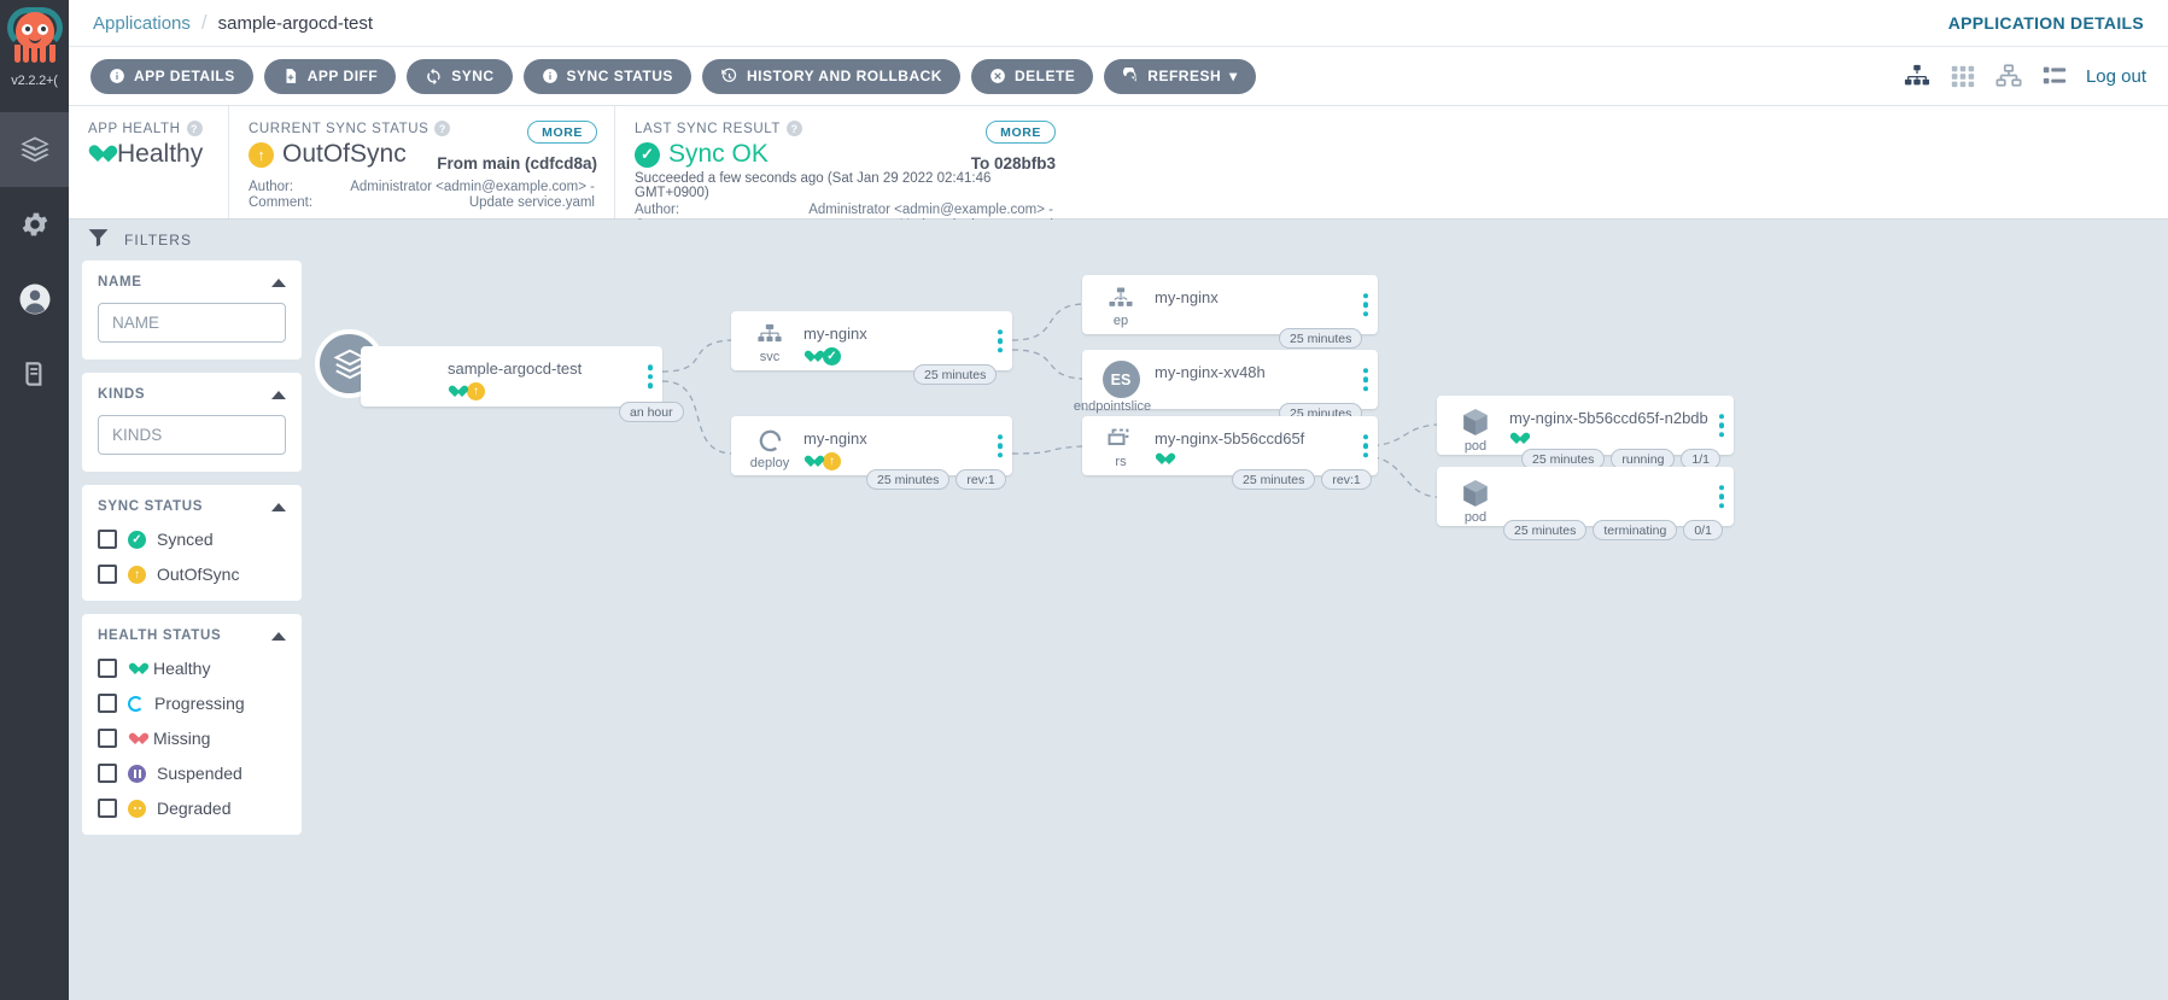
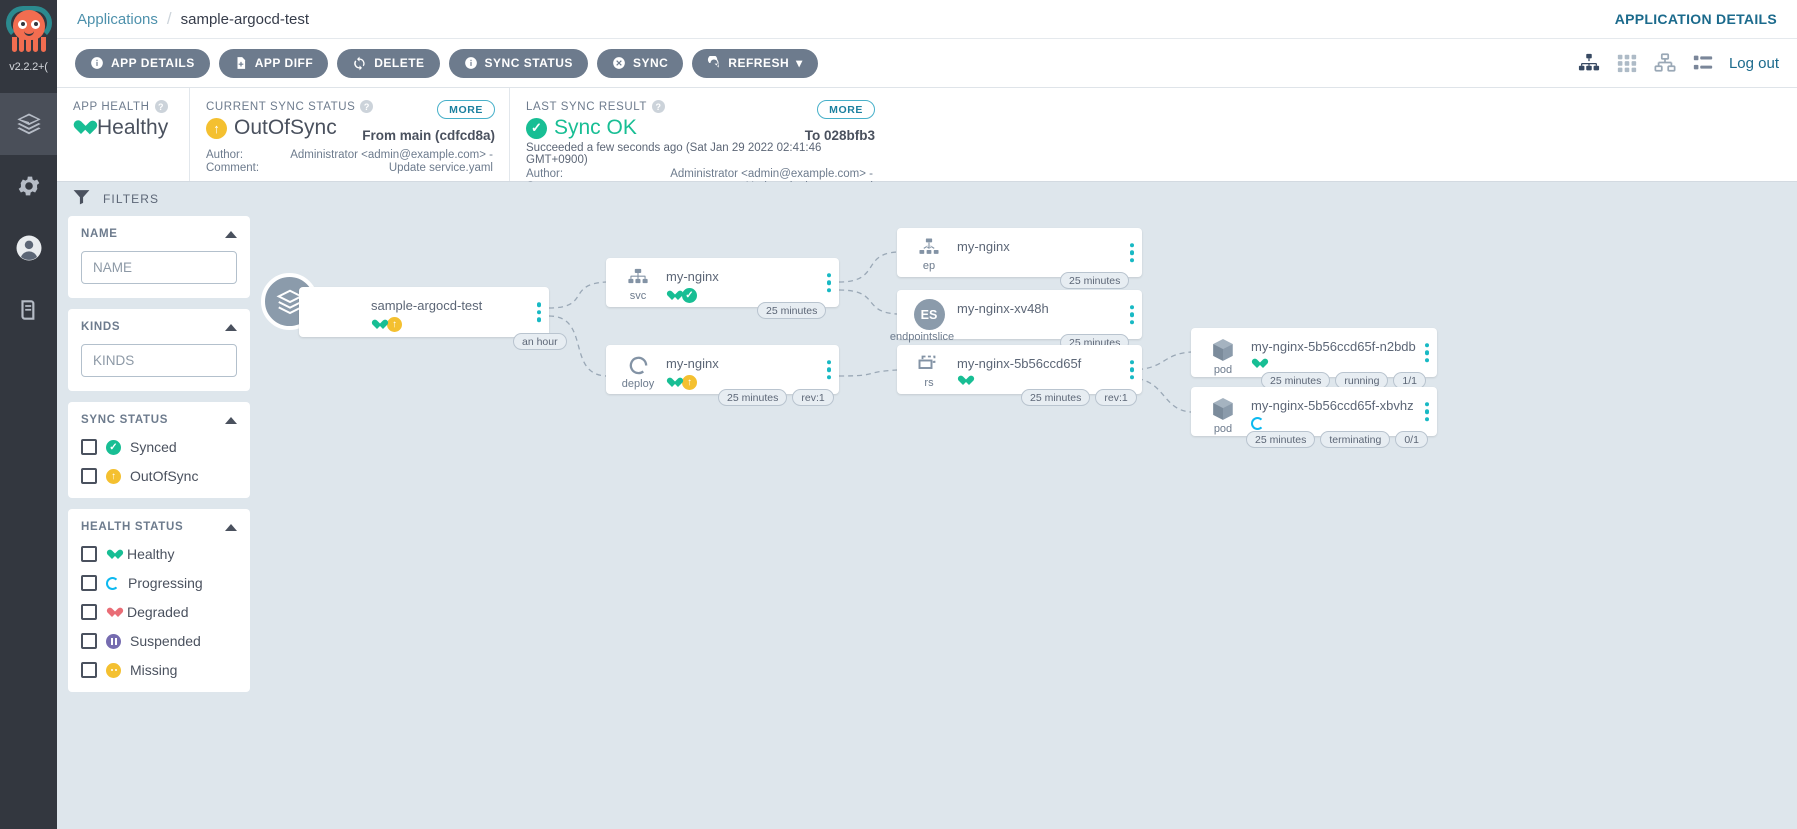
  v2.2.2+(
  Applications
  /
  sample-argocd-test
  APPLICATION DETAILS
  APP DETAILS
  APP DIFF
- SYNC
+ DELETE
  SYNC STATUS
- HISTORY AND ROLLBACK
- DELETE
+ SYNC
  REFRESH
  ▾
  Log out
  APP HEALTH
  ?
  Healthy
  CURRENT SYNC STATUS
  ?
  MORE
  ↑
  OutOfSync
  From main (cdfcd8a)
  Author:
  Administrator <admin@example.com> -
  Comment:
  Update service.yaml
  LAST SYNC RESULT
  ?
  MORE
  ✓
  Sync OK
  To 028bfb3
  Succeeded a few seconds ago (Sat Jan 29 2022 02:41:46 GMT+0900)
  Author:
  Administrator <admin@example.com> -
  FILTERS
  NAME
  NAME
  KINDS
  KINDS
  SYNC STATUS
  ✓
  Synced
  ↑
  OutOfSync
  HEALTH STATUS
  Healthy
  Progressing
- Missing
+ Degraded
  Suspended
- Degraded
+ Missing
  sample-argocd-test
  ↑
  an hour
  svc
  my-nginx
  ✓
  25 minutes
  deploy
  my-nginx
  ↑
  25 minutes
  rev:1
  ep
  my-nginx
  25 minutes
  ES
  endpointslice
  my-nginx-xv48h
  25 minutes
  rs
  my-nginx-5b56ccd65f
  25 minutes
  rev:1
  pod
  my-nginx-5b56ccd65f-n2bdb
  25 minutes
  running
  1/1
  pod
+ my-nginx-5b56ccd65f-xbvhz
  25 minutes
  terminating
  0/1
